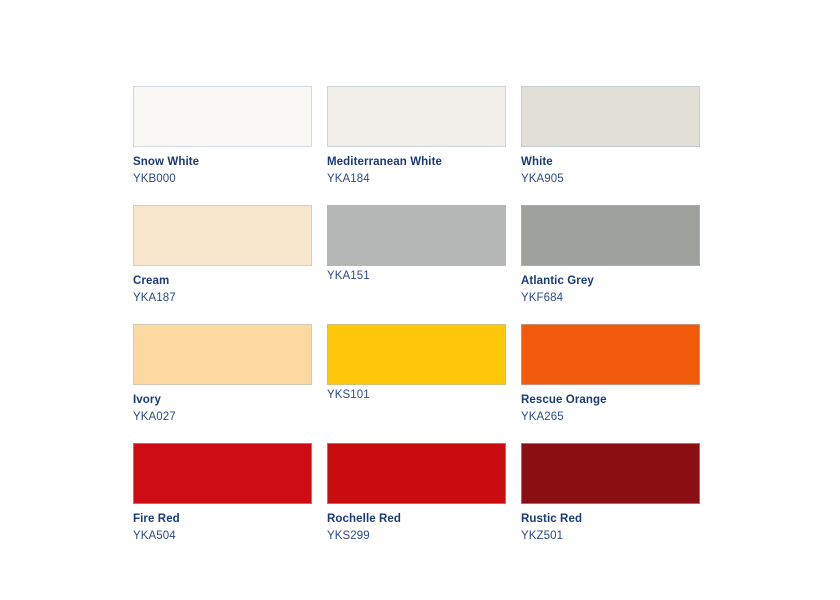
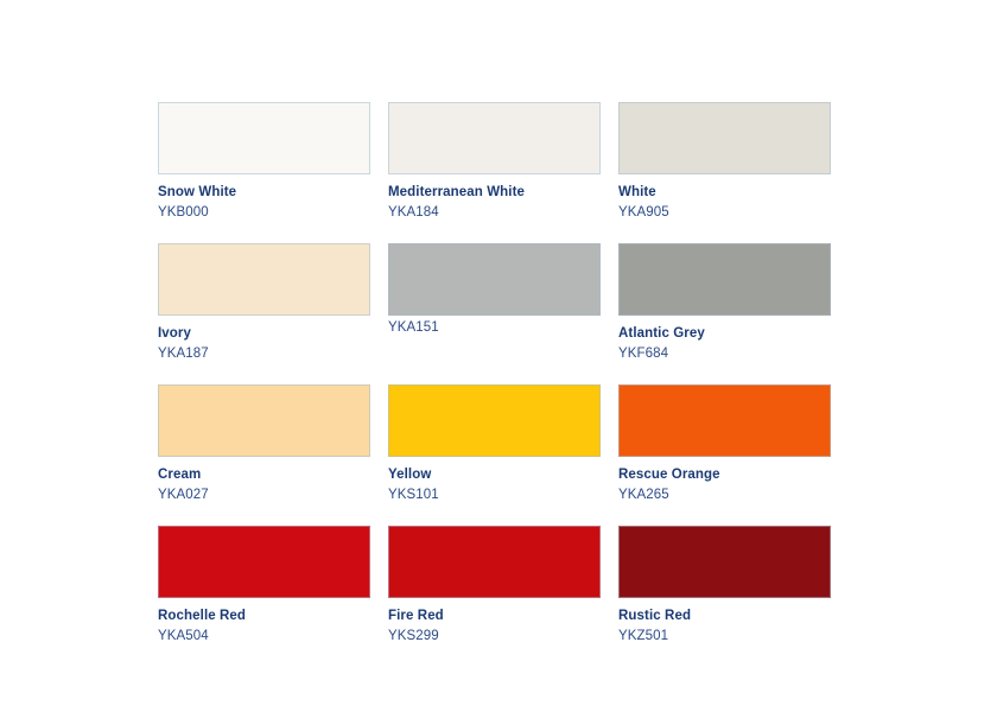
  Snow White
  YKB000
  Mediterranean White
  YKA184
  White
  YKA905
- Cream
+ Ivory
  YKA187
  YKA151
  Atlantic Grey
  YKF684
- Ivory
+ Cream
  YKA027
+ Yellow
  YKS101
  Rescue Orange
  YKA265
- Fire Red
+ Rochelle Red
  YKA504
- Rochelle Red
+ Fire Red
  YKS299
  Rustic Red
  YKZ501
